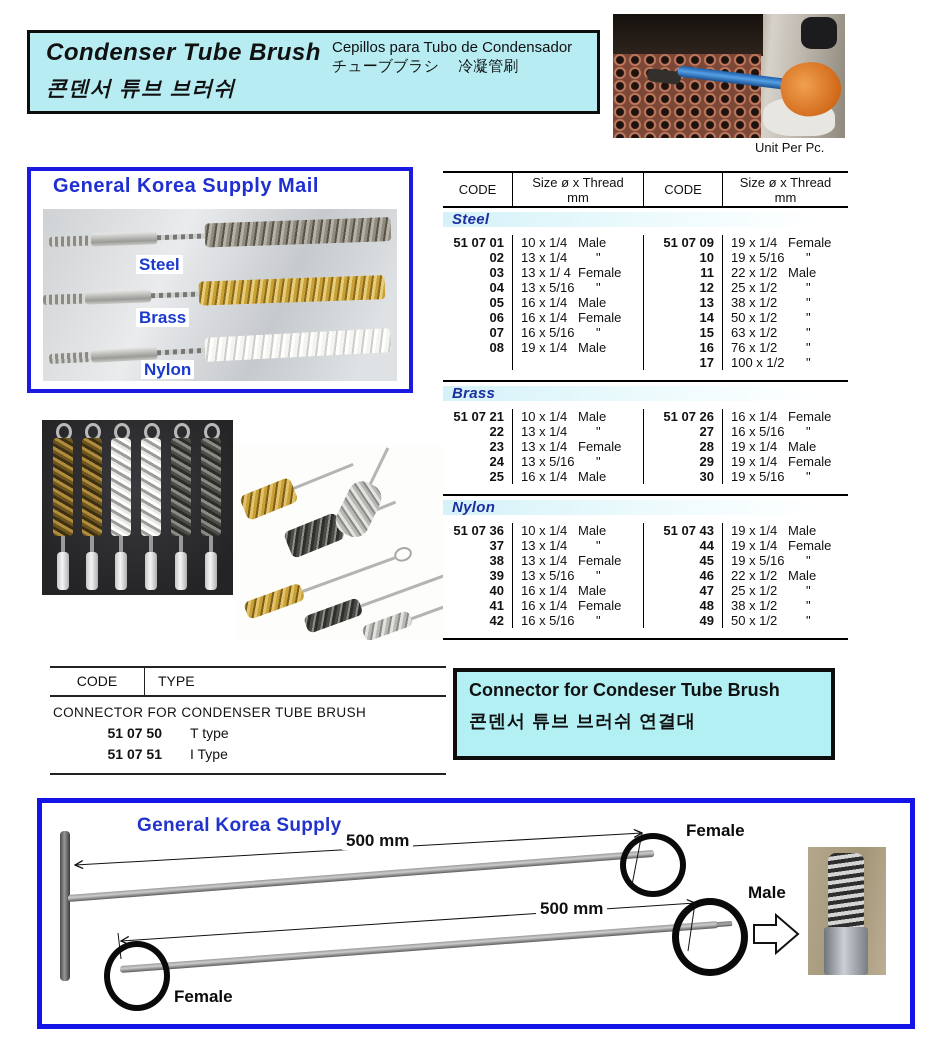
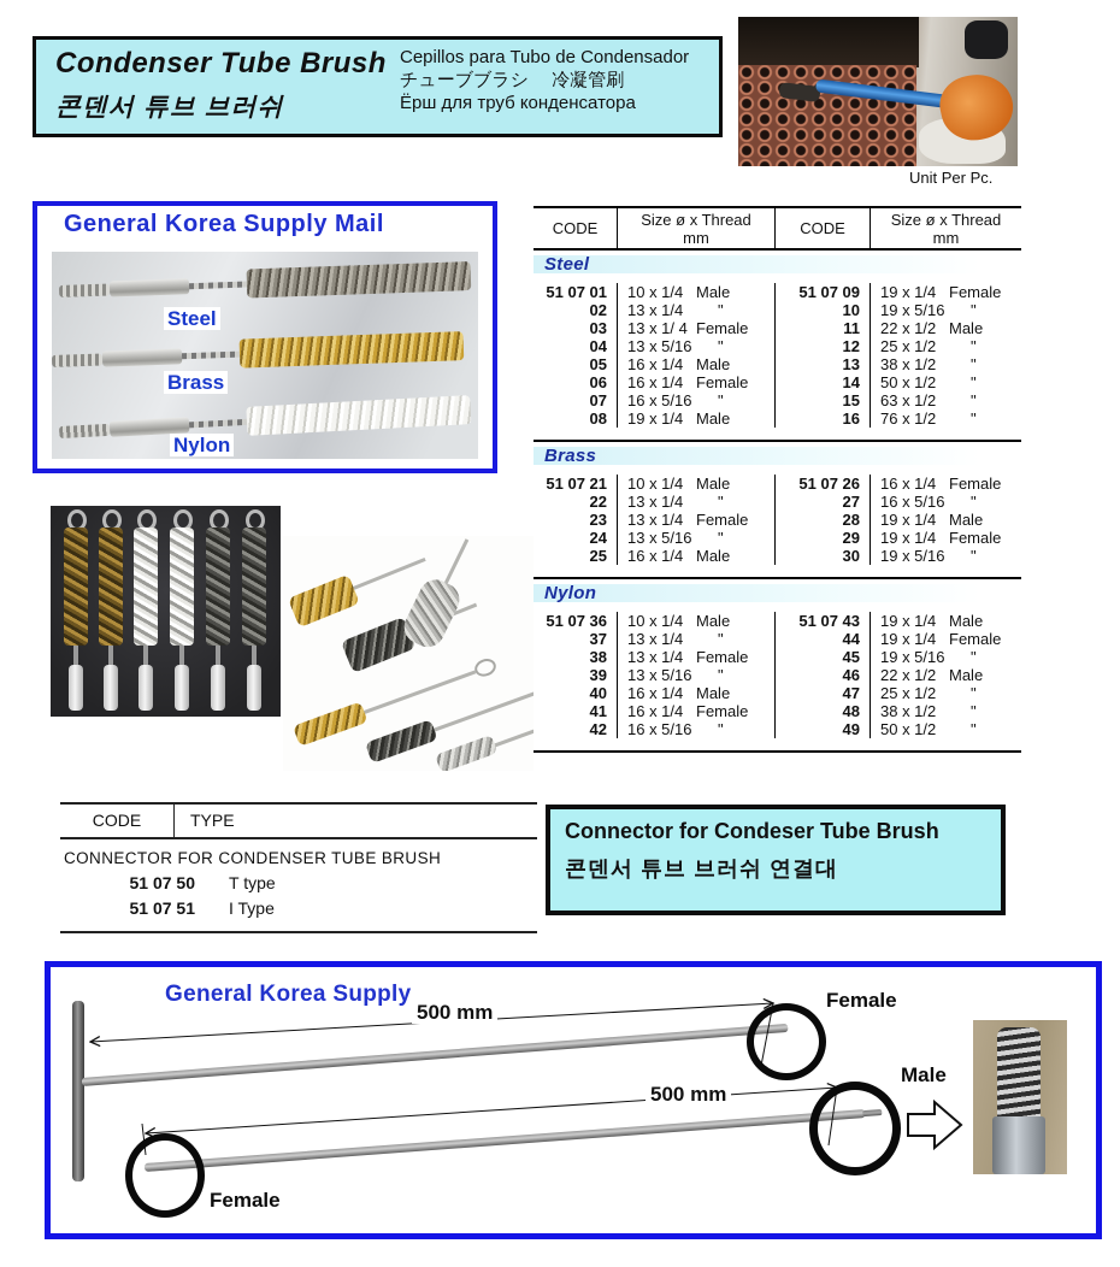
  Condenser Tube Brush
  콘덴서 튜브 브러쉬
  Cepillos para Tubo de Condensador
  チューブブラシ 冷凝管刷
+ Ёрш для труб конденсатора
  Unit Per Pc.
  General Korea Supply Mail
  Steel
  Brass
  Nylon
  CODE
  Size ø x Thread
  mm
  CODE
  Size ø x Thread
  mm
  Steel
  51 07 01
  10 x 1/4 Male
  51 07 09
  19 x 1/4 Female
  02
  13 x 1/4 "
  10
  19 x 5/16 "
  03
  13 x 1/ 4 Female
  11
  22 x 1/2 Male
  04
  13 x 5/16 "
  12
  25 x 1/2 "
  05
  16 x 1/4 Male
  13
  38 x 1/2 "
  06
  16 x 1/4 Female
  14
  50 x 1/2 "
  07
  16 x 5/16 "
  15
  63 x 1/2 "
  08
  19 x 1/4 Male
  16
  76 x 1/2 "
- 17
- 100 x 1/2 "
  Brass
  51 07 21
  10 x 1/4 Male
  51 07 26
  16 x 1/4 Female
  22
  13 x 1/4 "
  27
  16 x 5/16 "
  23
  13 x 1/4 Female
  28
  19 x 1/4 Male
  24
  13 x 5/16 "
  29
  19 x 1/4 Female
  25
  16 x 1/4 Male
  30
  19 x 5/16 "
  Nylon
  51 07 36
  10 x 1/4 Male
  51 07 43
  19 x 1/4 Male
  37
  13 x 1/4 "
  44
  19 x 1/4 Female
  38
  13 x 1/4 Female
  45
  19 x 5/16 "
  39
  13 x 5/16 "
  46
  22 x 1/2 Male
  40
  16 x 1/4 Male
  47
  25 x 1/2 "
  41
  16 x 1/4 Female
  48
  38 x 1/2 "
  42
  16 x 5/16 "
  49
  50 x 1/2 "
  CODE
  TYPE
  CONNECTOR FOR CONDENSER TUBE BRUSH
  51 07 50
  T type
  51 07 51
  I Type
  Connector for Condeser Tube Brush
  콘덴서 튜브 브러쉬 연결대
  General Korea Supply
  500 mm
  500 mm
  Female
  Male
  Female
